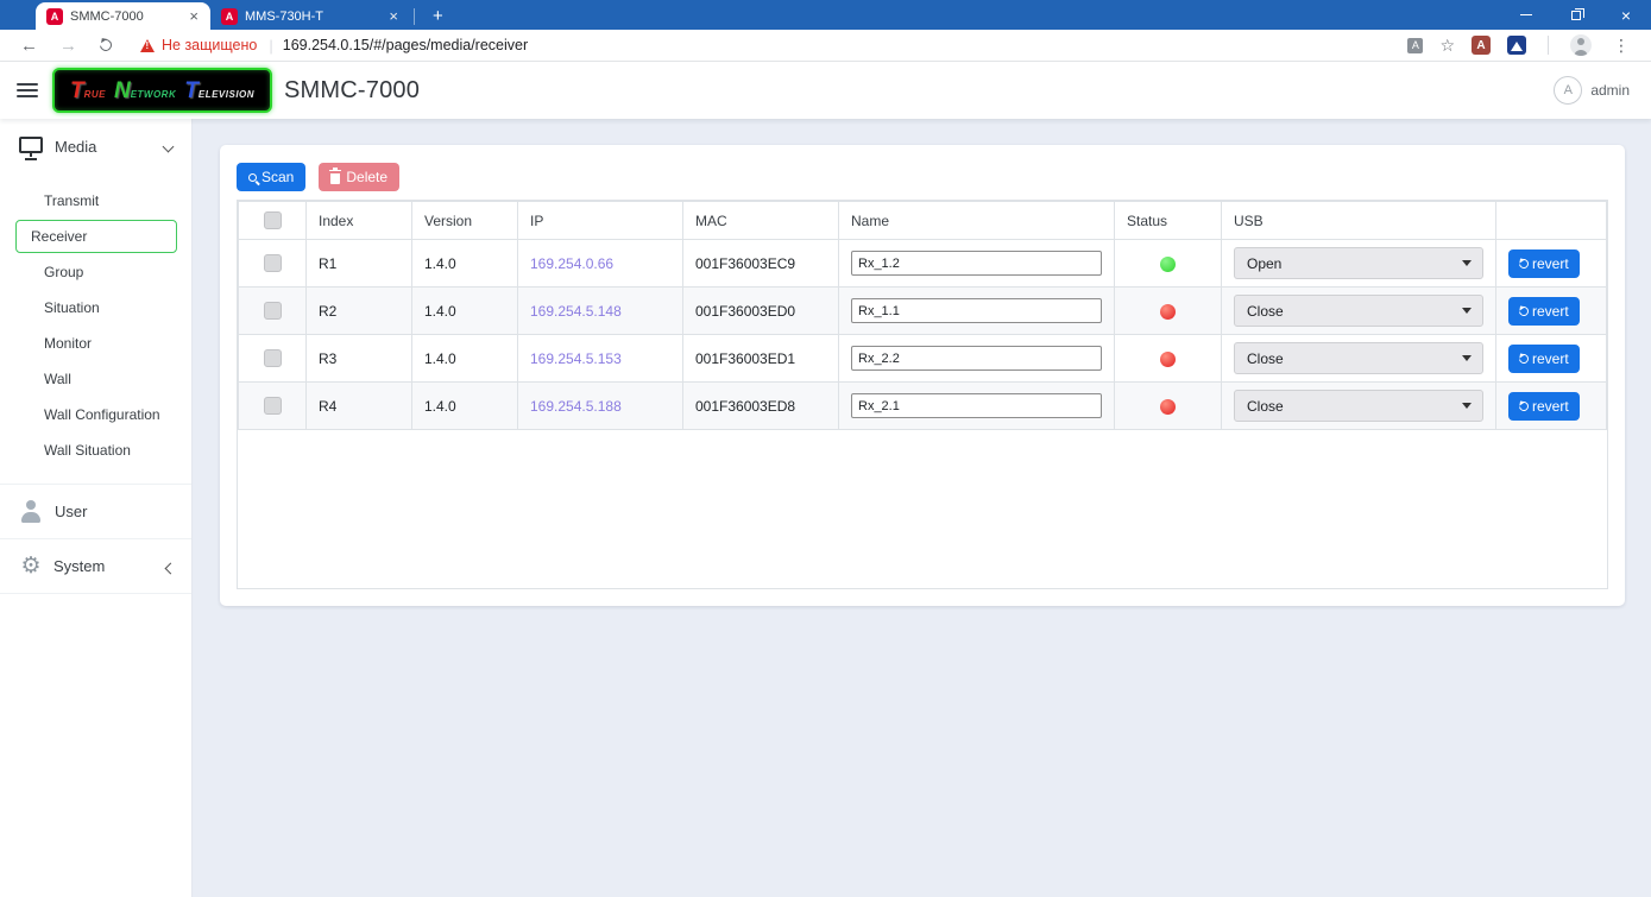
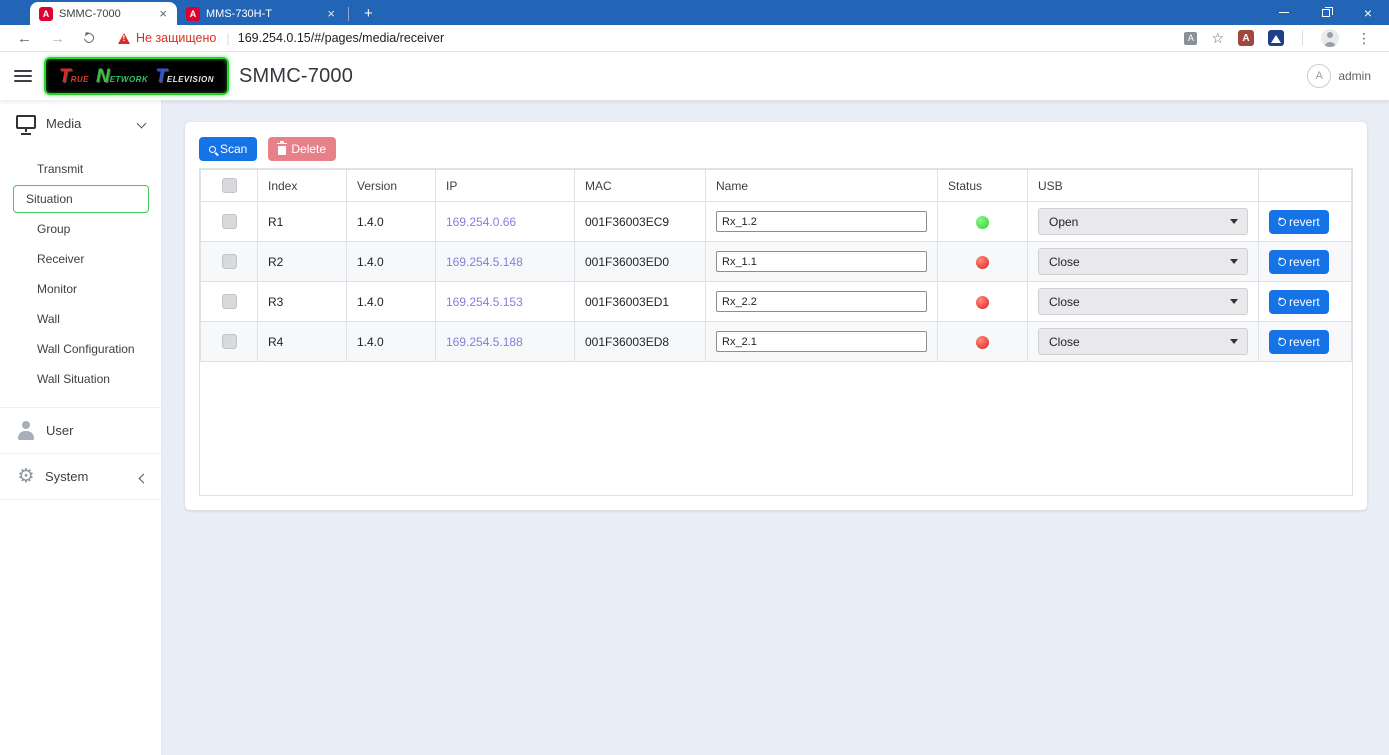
  A
  SMMC-7000
  ×
  A
  MMS-730H-T
  ×
  +
  ×
  ←
  →
  Не защищено
  169.254.0.15/#/pages/media/receiver
  A
  A
  T
  RUE
  N
  ETWORK
  T
  ELEVISION
  SMMC-7000
  A
  admin
  Media
  Transmit
- Receiver
+ Situation
  Group
- Situation
+ Receiver
  Monitor
  Wall
  Wall Configuration
  Wall Situation
  User
  System
  Scan
  Delete
  	Index	Version	IP	MAC	Name	Status	USB
  	R1	1.4.0	169.254.0.66	001F36003EC9	Rx_1.2		Open	revert
  	R2	1.4.0	169.254.5.148	001F36003ED0	Rx_1.1		Close	revert
  	R3	1.4.0	169.254.5.153	001F36003ED1	Rx_2.2		Close	revert
  	R4	1.4.0	169.254.5.188	001F36003ED8	Rx_2.1		Close	revert
